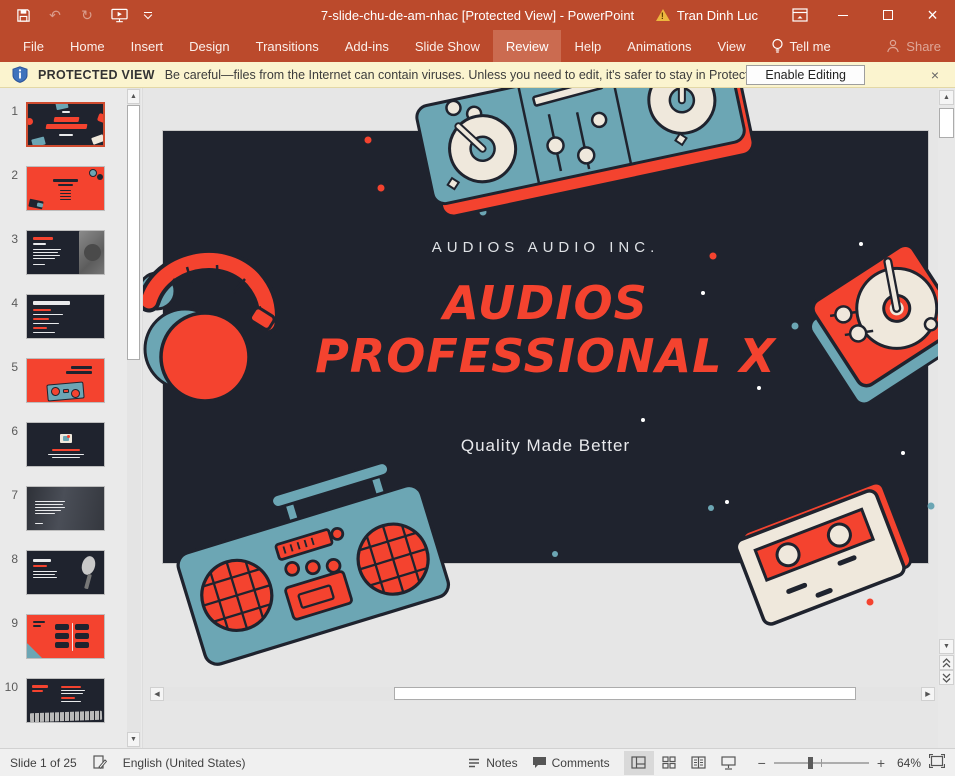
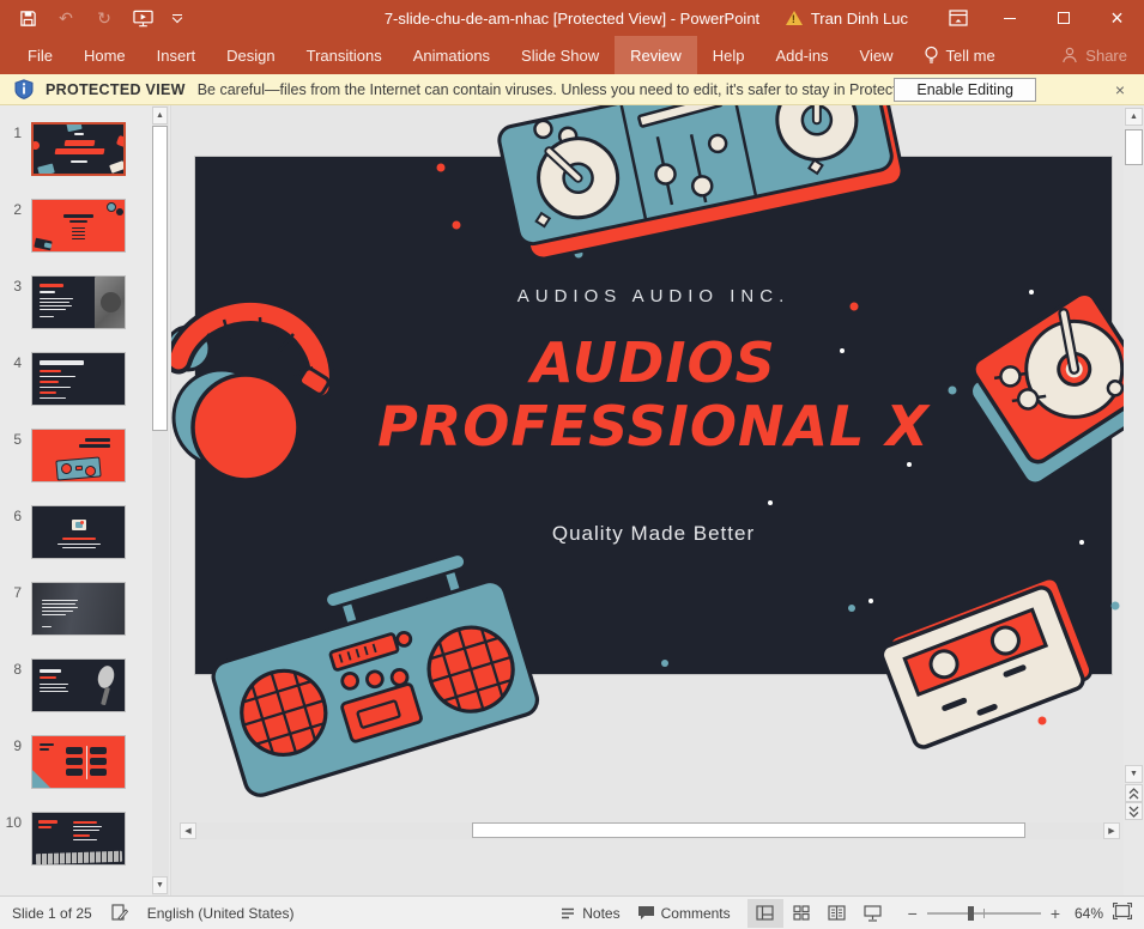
  ↶
  ↻
  7-slide-chu-de-am-nhac [Protected View] - PowerPoint
  !
  Tran Dinh Luc
  ×
  File
  Home
  Insert
  Design
  Transitions
- Add-ins
+ Animations
  Slide Show
  Review
  Help
- Animations
+ Add-ins
  View
  Tell me
  Share
  PROTECTED VIEW
  Be careful—files from the Internet can contain viruses. Unless you need to edit, it's safer to stay in Protec
  Enable Editing
  ×
  1
  2
  3
  4
  5
  6
  7
  8
  9
  10
  AUDIOS AUDIO INC.
  AUDIOS
  PROFESSIONAL X
  Quality Made Better
  Slide 1 of 25
  English (United States)
  Notes
  Comments
  −
  +
  64%
